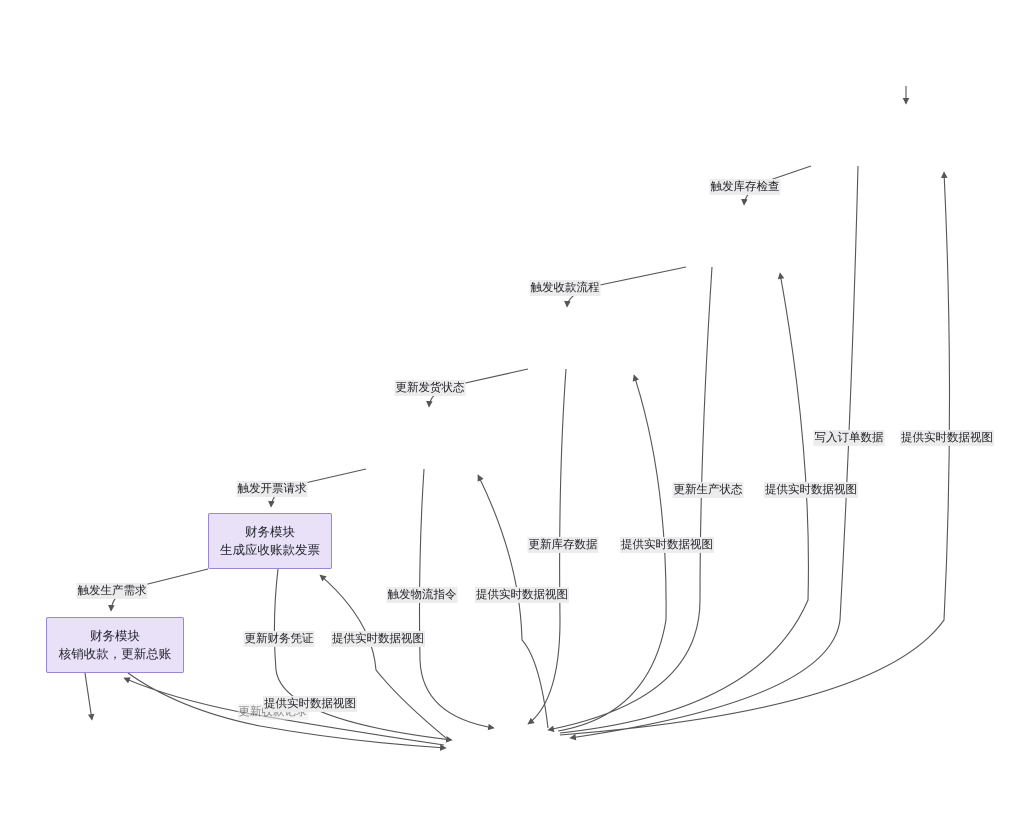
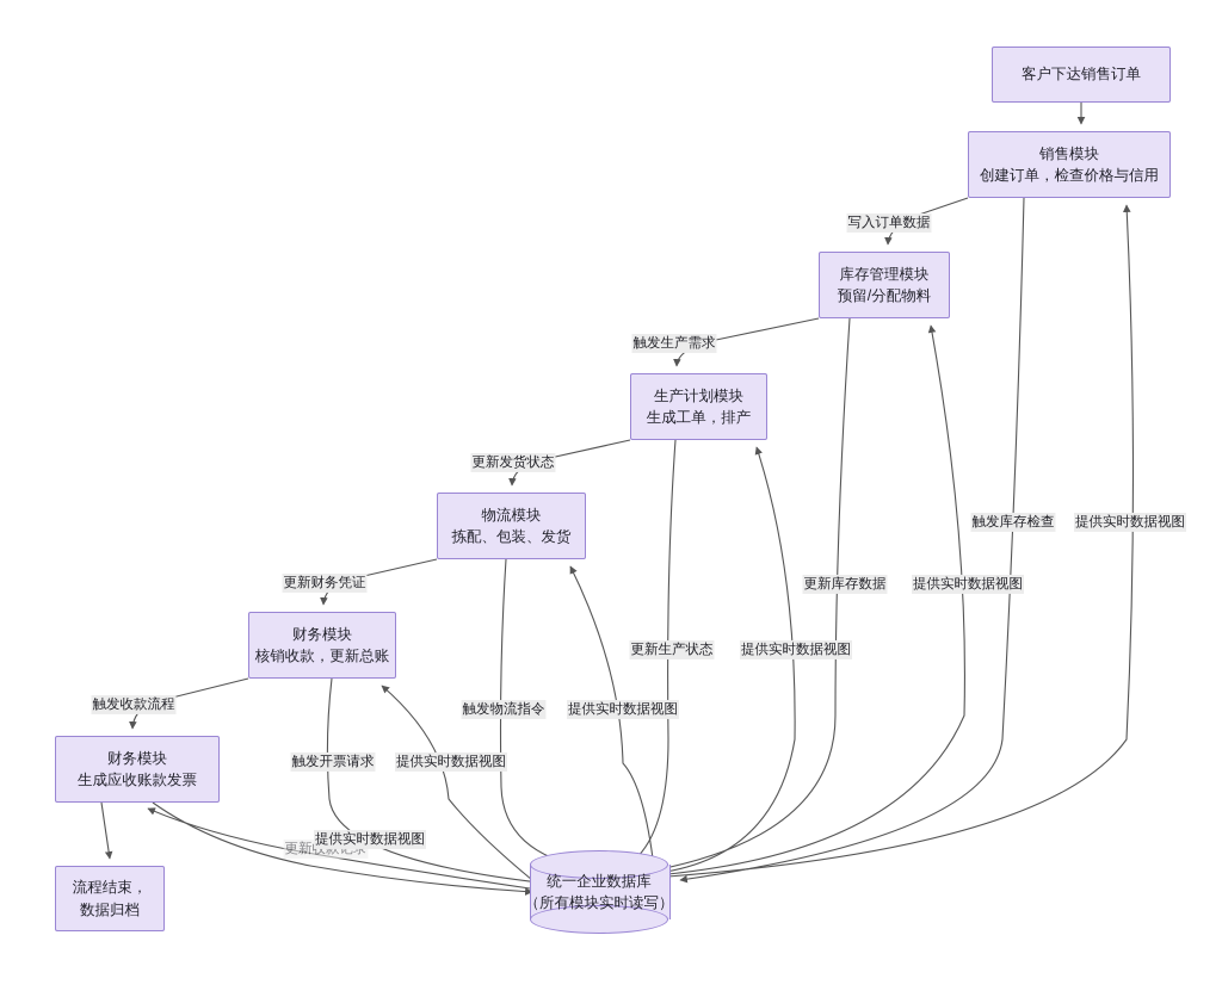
+ 客户下达销售订单
+ 销售模块
+ 创建订单，检查价格与信用
+ 库存管理模块
+ 预留/分配物料
+ 生产计划模块
+ 生成工单，排产
+ 物流模块
+ 拣配、包装、发货
  财务模块
- 生成应收账款发票
+ 核销收款，更新总账
  财务模块
- 核销收款，更新总账
+ 生成应收账款发票
+ 流程结束，
+ 数据归档
+ 统一企业数据库
+ （所有模块实时读写）
- 触发库存检查
+ 写入订单数据
- 触发收款流程
+ 触发生产需求
  更新发货状态
- 触发开票请求
+ 更新财务凭证
- 触发生产需求
+ 触发收款流程
- 写入订单数据
+ 触发库存检查
  提供实时数据视图
- 更新生产状态
+ 更新库存数据
  提供实时数据视图
- 更新库存数据
+ 更新生产状态
  提供实时数据视图
  触发物流指令
  提供实时数据视图
- 更新财务凭证
+ 触发开票请求
  提供实时数据视图
  提供实时数据视图
